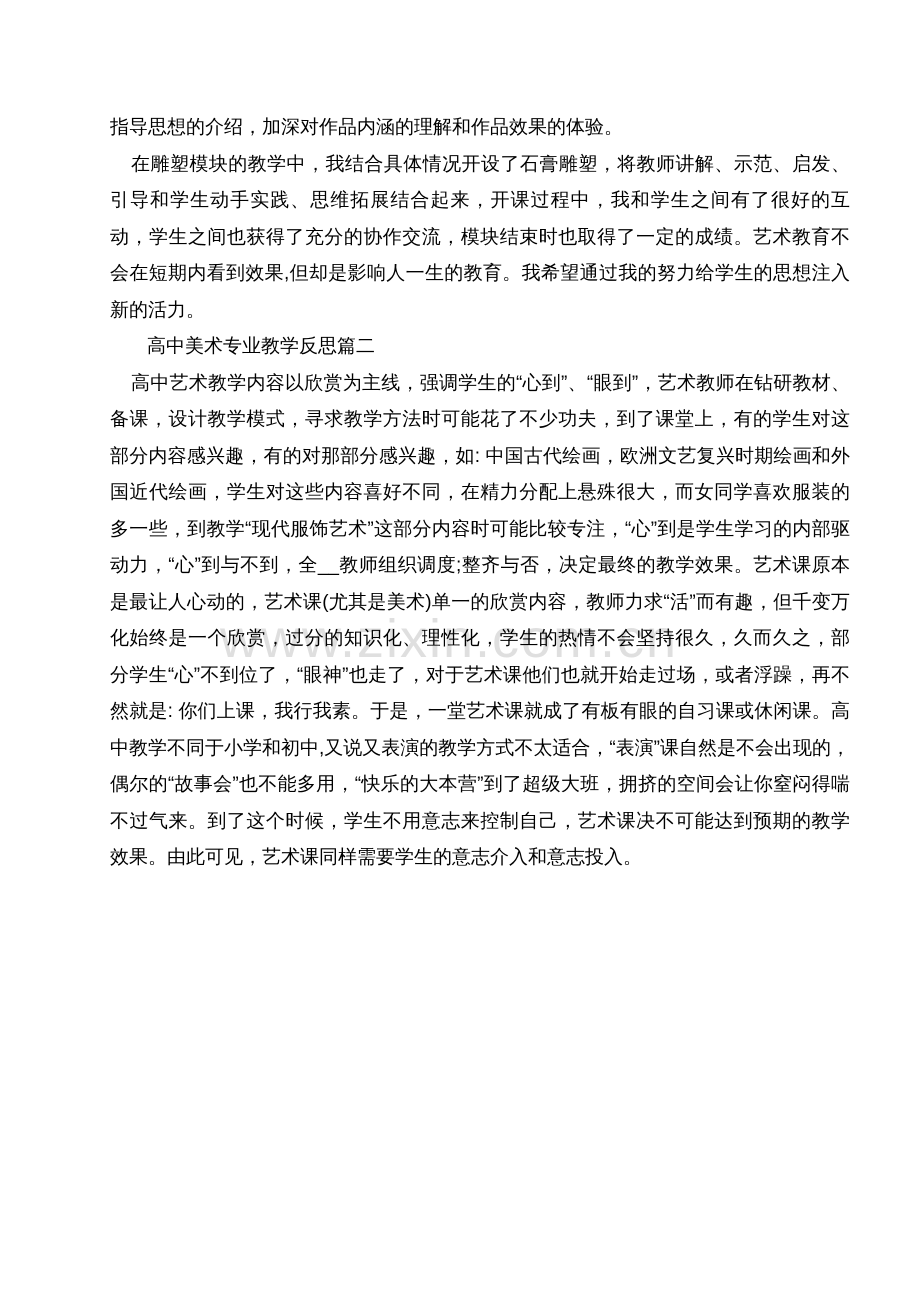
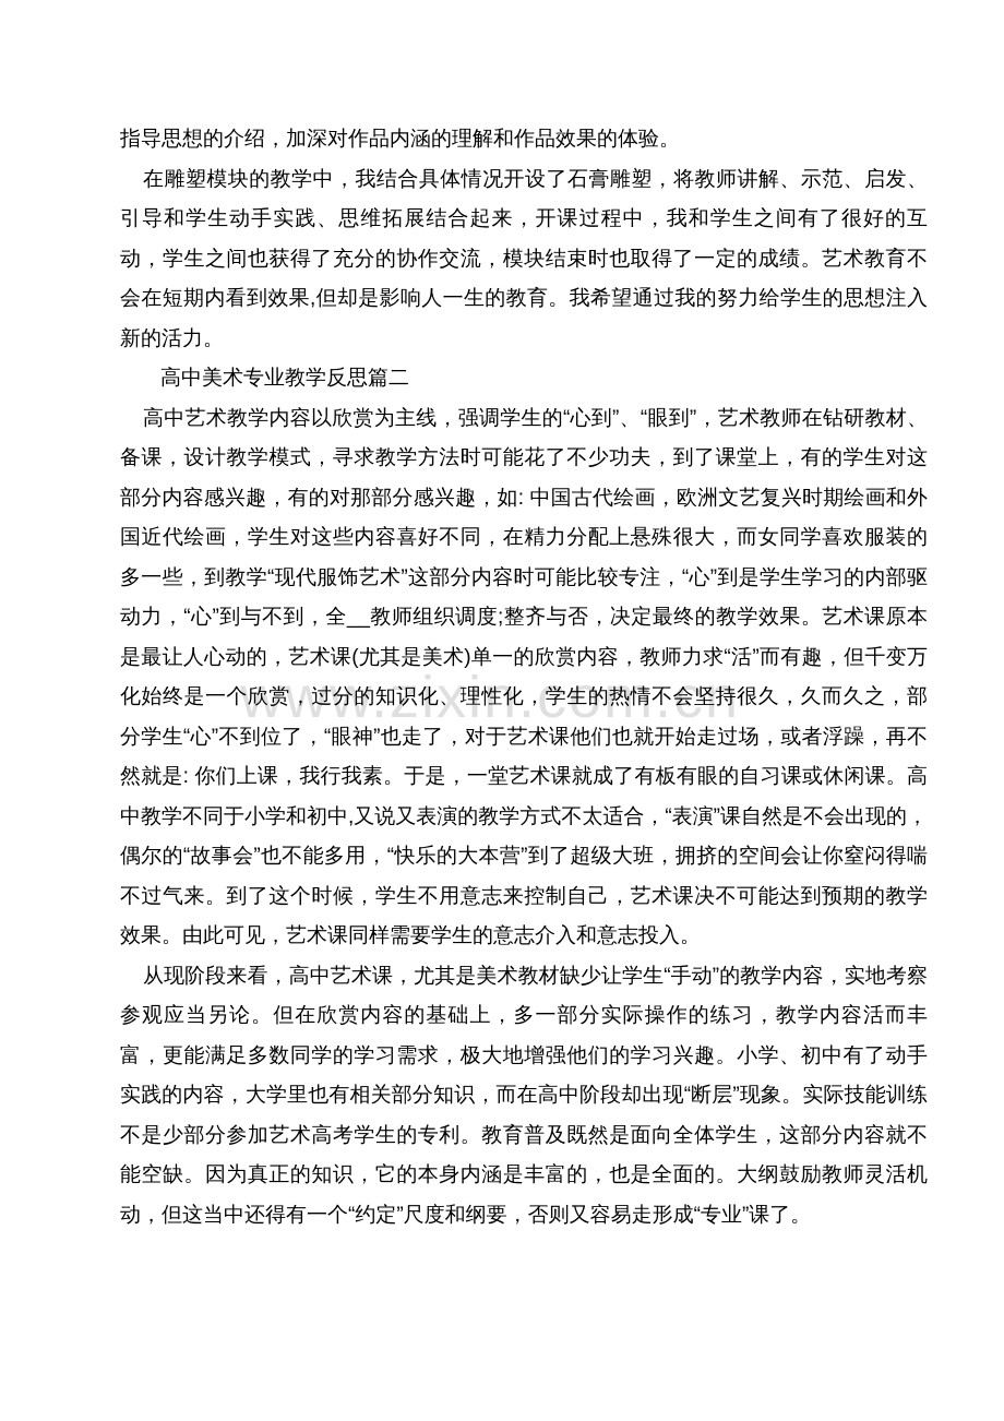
  www.zixin.com.cn
  指导思想的介绍，加深对作品内涵的理解和作品效果的体验。
  在雕塑模块的教学中，我结合具体情况开设了石膏雕塑，将教师讲解、示范、启发、引导和学生动手实践、思维拓展结合起来，开课过程中，我和学生之间有了很好的互动，学生之间也获得了充分的协作交流，模块结束时也取得了一定的成绩。艺术教育不会在短期内看到效果,但却是影响人一生的教育。我希望通过我的努力给学生的思想注入新的活力。
  高中美术专业教学反思篇二
  高中艺术教学内容以欣赏为主线，强调学生的“心到”、“眼到”，艺术教师在钻研教材、备课，设计教学模式，寻求教学方法时可能花了不少功夫，到了课堂上，有的学生对这部分内容感兴趣，有的对那部分感兴趣，如: 中国古代绘画，欧洲文艺复兴时期绘画和外国近代绘画，学生对这些内容喜好不同，在精力分配上悬殊很大，而女同学喜欢服装的多一些，到教学“现代服饰艺术”这部分内容时可能比较专注，“心”到是学生学习的内部驱动力，“心”到与不到，全__教师组织调度;整齐与否，决定最终的教学效果。艺术课原本是最让人心动的，艺术课(尤其是美术)单一的欣赏内容，教师力求“活”而有趣，但千变万化始终是一个欣赏，过分的知识化、理性化，学生的热情不会坚持很久，久而久之，部分学生“心”不到位了，“眼神”也走了，对于艺术课他们也就开始走过场，或者浮躁，再不然就是: 你们上课，我行我素。于是，一堂艺术课就成了有板有眼的自习课或休闲课。高中教学不同于小学和初中,又说又表演的教学方式不太适合，“表演”课自然是不会出现的，偶尔的“故事会”也不能多用，“快乐的大本营”到了超级大班，拥挤的空间会让你窒闷得喘不过气来。到了这个时候，学生不用意志来控制自己，艺术课决不可能达到预期的教学效果。由此可见，艺术课同样需要学生的意志介入和意志投入。
+ 从现阶段来看，高中艺术课，尤其是美术教材缺少让学生“手动”的教学内容，实地考察参观应当另论。但在欣赏内容的基础上，多一部分实际操作的练习，教学内容活而丰富，更能满足多数同学的学习需求，极大地增强他们的学习兴趣。小学、初中有了动手实践的内容，大学里也有相关部分知识，而在高中阶段却出现“断层”现象。实际技能训练不是少部分参加艺术高考学生的专利。教育普及既然是面向全体学生，这部分内容就不能空缺。因为真正的知识，它的本身内涵是丰富的，也是全面的。大纲鼓励教师灵活机动，但这当中还得有一个“约定”尺度和纲要，否则又容易走形成“专业”课了。
